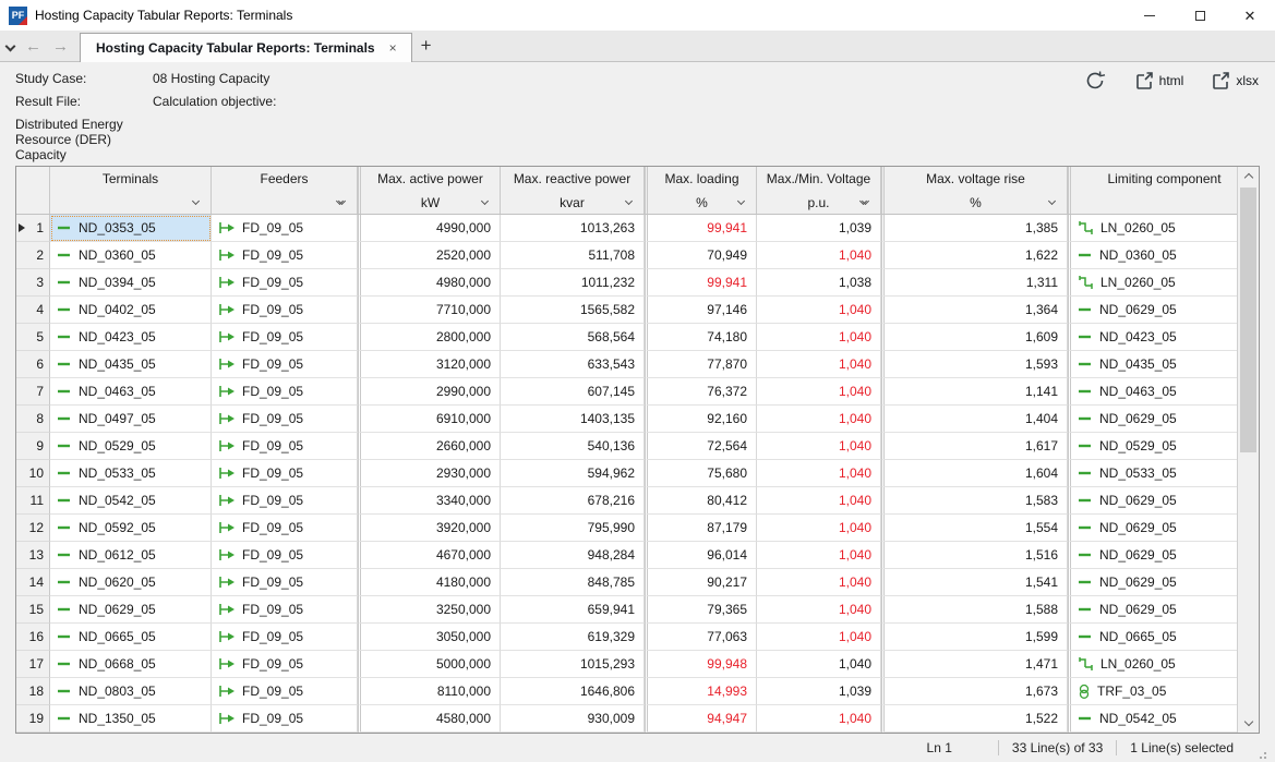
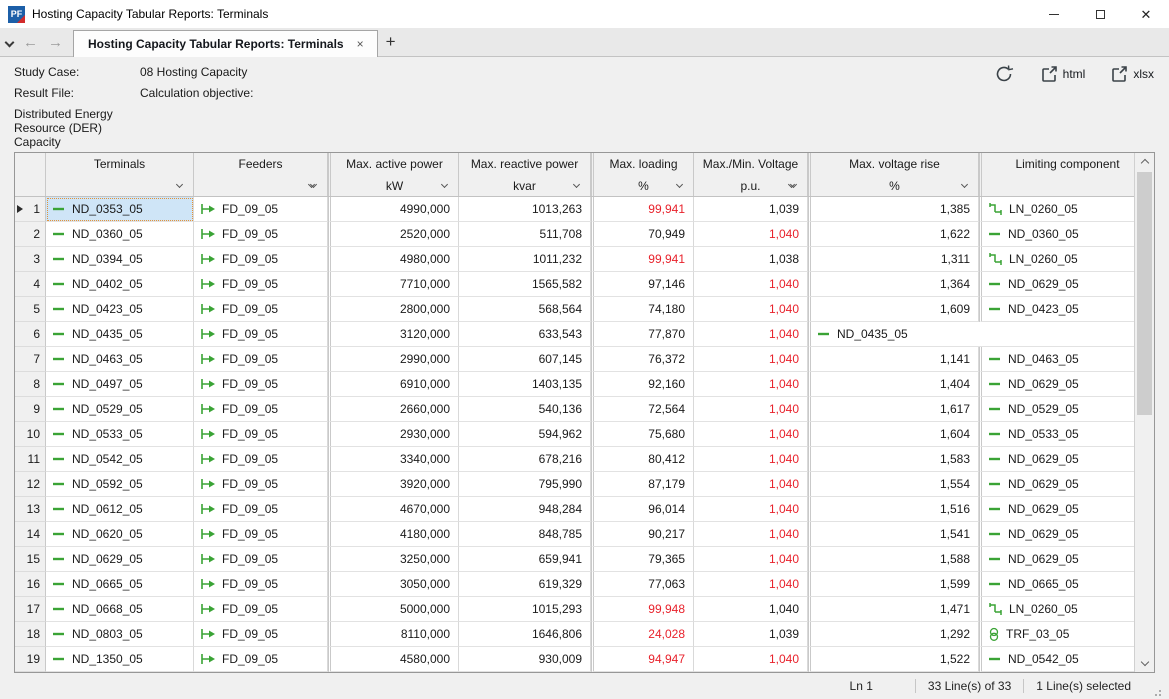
  PF
  Hosting Capacity Tabular Reports: Terminals
  ✕
  ←
  →
  Hosting Capacity Tabular Reports: Terminals
  ×
  +
  Study Case:
  08 Hosting Capacity
  Result File:
  Calculation objective:
  Distributed Energy Resource (DER) Capacity
  html
  xlsx
  Terminals
  Feeders
  Max. active power
  kW
  Max. reactive power
  kvar
  Max. loading
  %
  Max./Min. Voltage
  p.u.
  Max. voltage rise
  %
  Limiting component
  1
  ND_0353_05
  FD_09_05
  4990,000
  1013,263
  99,941
  1,039
  1,385
  LN_0260_05
  2
  ND_0360_05
  FD_09_05
  2520,000
  511,708
  70,949
  1,040
  1,622
  ND_0360_05
  3
  ND_0394_05
  FD_09_05
  4980,000
  1011,232
  99,941
  1,038
  1,311
  LN_0260_05
  4
  ND_0402_05
  FD_09_05
  7710,000
  1565,582
  97,146
  1,040
  1,364
  ND_0629_05
  5
  ND_0423_05
  FD_09_05
  2800,000
  568,564
  74,180
  1,040
  1,609
  ND_0423_05
  6
  ND_0435_05
  FD_09_05
  3120,000
  633,543
  77,870
  1,040
- 1,593
  ND_0435_05
  7
  ND_0463_05
  FD_09_05
  2990,000
  607,145
  76,372
  1,040
  1,141
  ND_0463_05
  8
  ND_0497_05
  FD_09_05
  6910,000
  1403,135
  92,160
  1,040
  1,404
  ND_0629_05
  9
  ND_0529_05
  FD_09_05
  2660,000
  540,136
  72,564
  1,040
  1,617
  ND_0529_05
  10
  ND_0533_05
  FD_09_05
  2930,000
  594,962
  75,680
  1,040
  1,604
  ND_0533_05
  11
  ND_0542_05
  FD_09_05
  3340,000
  678,216
  80,412
  1,040
  1,583
  ND_0629_05
  12
  ND_0592_05
  FD_09_05
  3920,000
  795,990
  87,179
  1,040
  1,554
  ND_0629_05
  13
  ND_0612_05
  FD_09_05
  4670,000
  948,284
  96,014
  1,040
  1,516
  ND_0629_05
  14
  ND_0620_05
  FD_09_05
  4180,000
  848,785
  90,217
  1,040
  1,541
  ND_0629_05
  15
  ND_0629_05
  FD_09_05
  3250,000
  659,941
  79,365
  1,040
  1,588
  ND_0629_05
  16
  ND_0665_05
  FD_09_05
  3050,000
  619,329
  77,063
  1,040
  1,599
  ND_0665_05
  17
  ND_0668_05
  FD_09_05
  5000,000
  1015,293
  99,948
  1,040
  1,471
  LN_0260_05
  18
  ND_0803_05
  FD_09_05
  8110,000
  1646,806
- 14,993
+ 24,028
  1,039
- 1,673
+ 1,292
  TRF_03_05
  19
  ND_1350_05
  FD_09_05
  4580,000
  930,009
  94,947
  1,040
  1,522
  ND_0542_05
  Ln 1
  33 Line(s) of 33
  1 Line(s) selected
